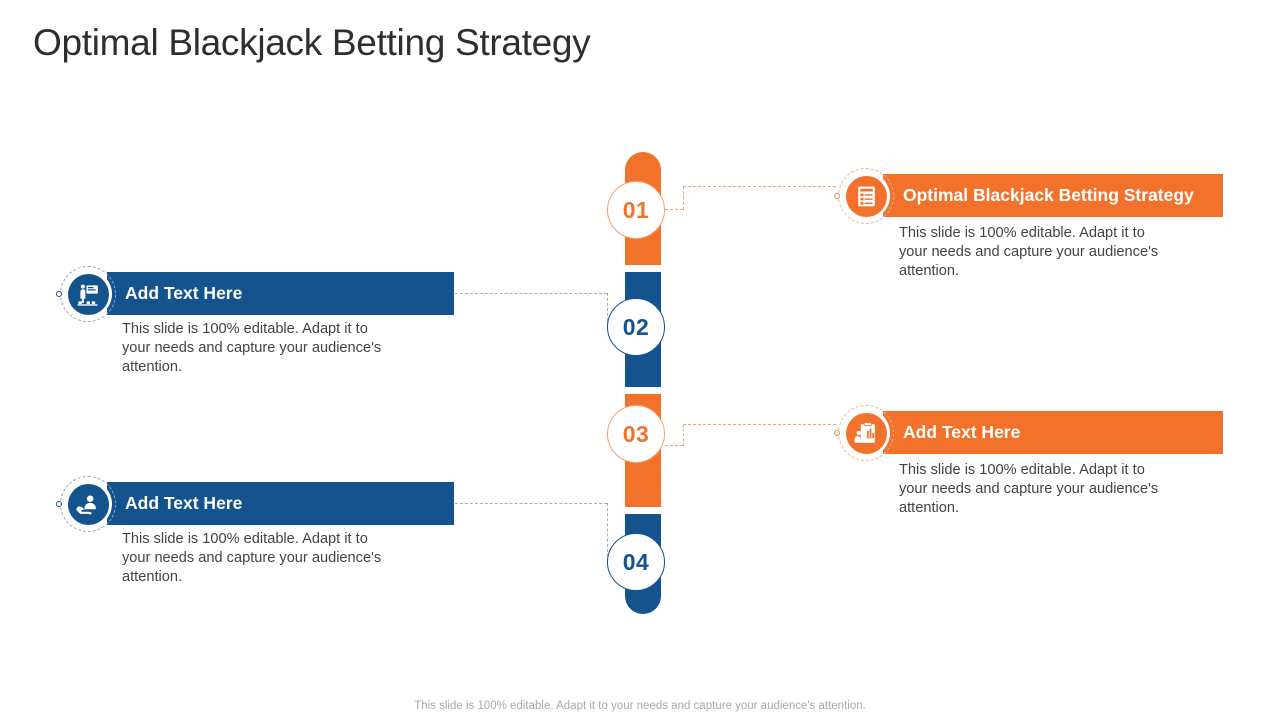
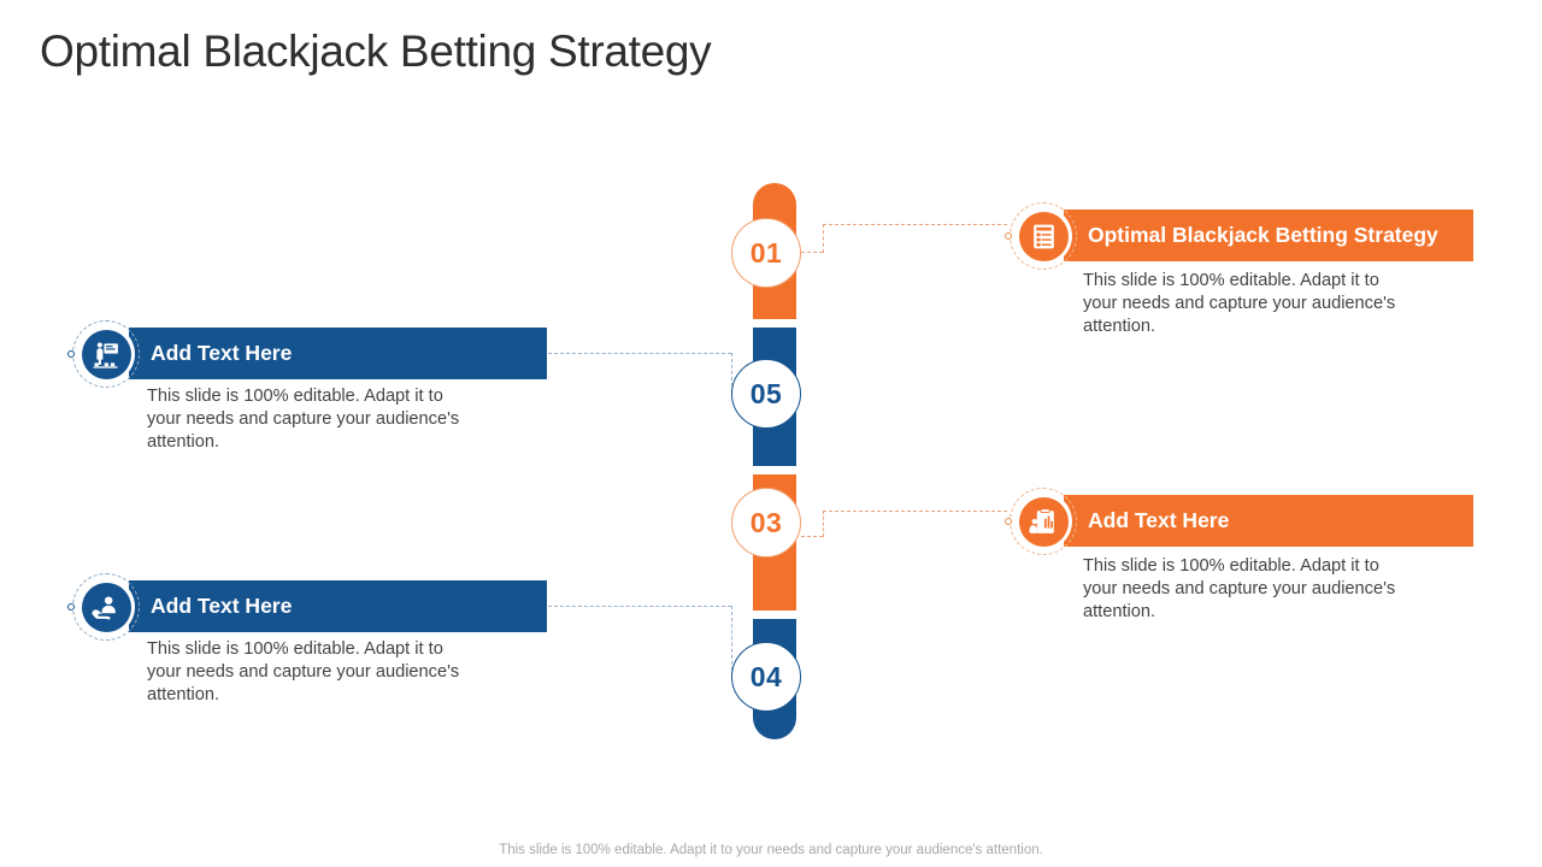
  Optimal Blackjack Betting Strategy
  01
- 02
+ 05
  03
  04
  Optimal Blackjack Betting Strategy
  This slide is 100% editable. Adapt it to your needs and capture your audience's attention.
  Add Text Here
  This slide is 100% editable. Adapt it to your needs and capture your audience's attention.
  Add Text Here
  This slide is 100% editable. Adapt it to your needs and capture your audience's attention.
  Add Text Here
  This slide is 100% editable. Adapt it to your needs and capture your audience's attention.
  This slide is 100% editable. Adapt it to your needs and capture your audience's attention.
